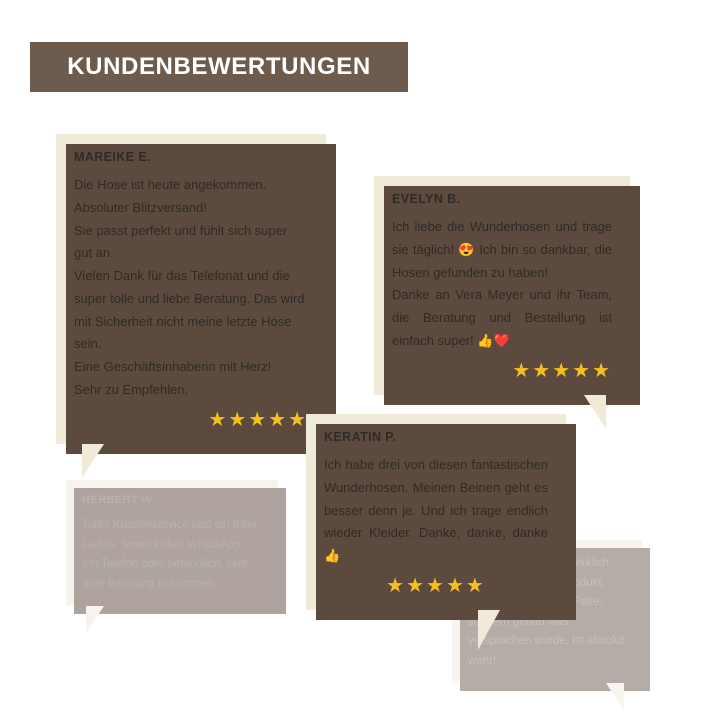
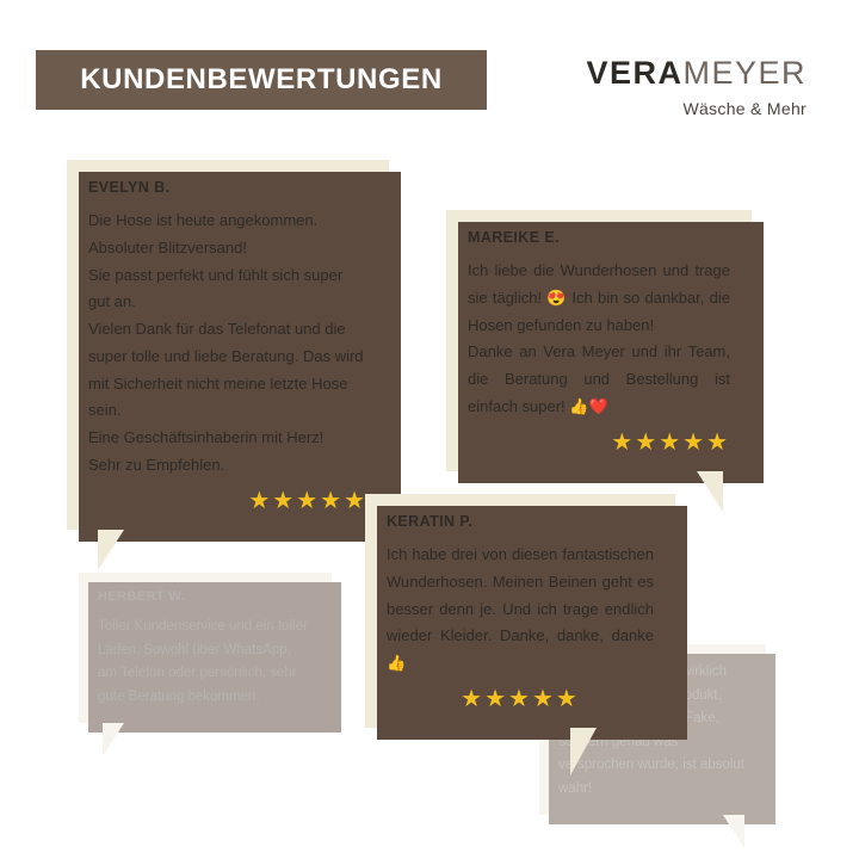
  KUNDENBEWERTUNGEN
+ VERAMEYER
+ Wäsche & Mehr
- MAREIKE E.
+ EVELYN B.
  Die Hose ist heute angekommen.
  Absoluter Blitzversand!
  Sie passt perfekt und fühlt sich super gut an.
  Vielen Dank für das Telefonat und die super tolle und liebe Beratung. Das wird mit Sicherheit nicht meine letzte Hose sein.
  Eine Geschäftsinhaberin mit Herz!
  Sehr zu Empfehlen.
  ★★★★★
- EVELYN B.
+ MAREIKE E.
  Ich liebe die Wunderhosen und trage sie täglich! 😍 Ich bin so dankbar, die Hosen gefunden zu haben!
  Danke an Vera Meyer und ihr Team, die Beratung und Bestellung ist einfach super! 👍❤️
  ★★★★★
  KERATIN P.
  Ich habe drei von diesen fantastischen Wunderhosen. Meinen Beinen geht es besser denn je. Und ich trage endlich wieder Kleider. Danke, danke, danke 👍
  ★★★★★
